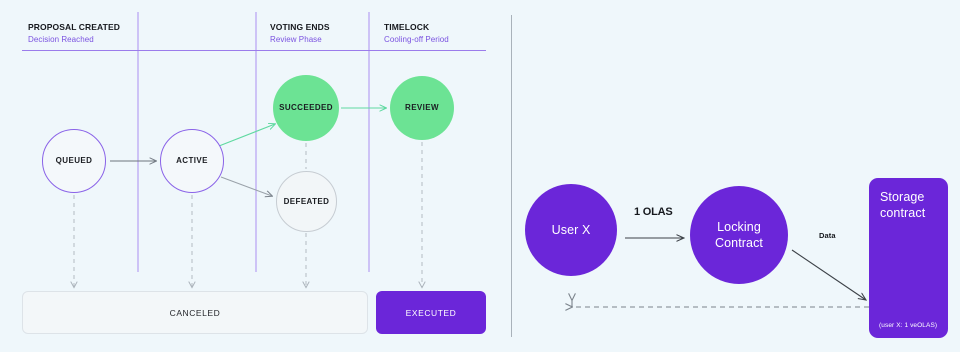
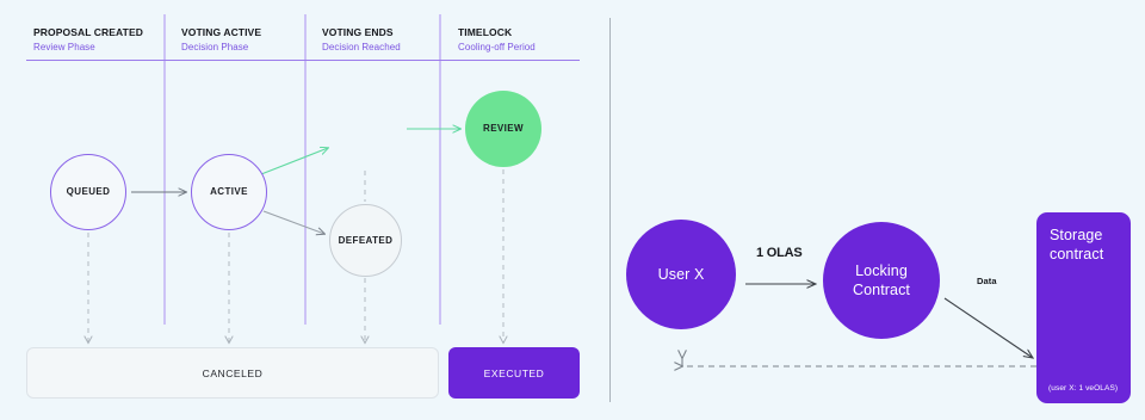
  PROPOSAL CREATED
- Decision Reached
+ Review Phase
+ VOTING ACTIVE
+ Decision Phase
  VOTING ENDS
- Review Phase
+ Decision Reached
  TIMELOCK
  Cooling-off Period
  QUEUED
  ACTIVE
- SUCCEEDED
  DEFEATED
  REVIEW
  CANCELED
  EXECUTED
  User X
  Locking
  Contract
  Storage
  contract
  1 OLAS
  Data
